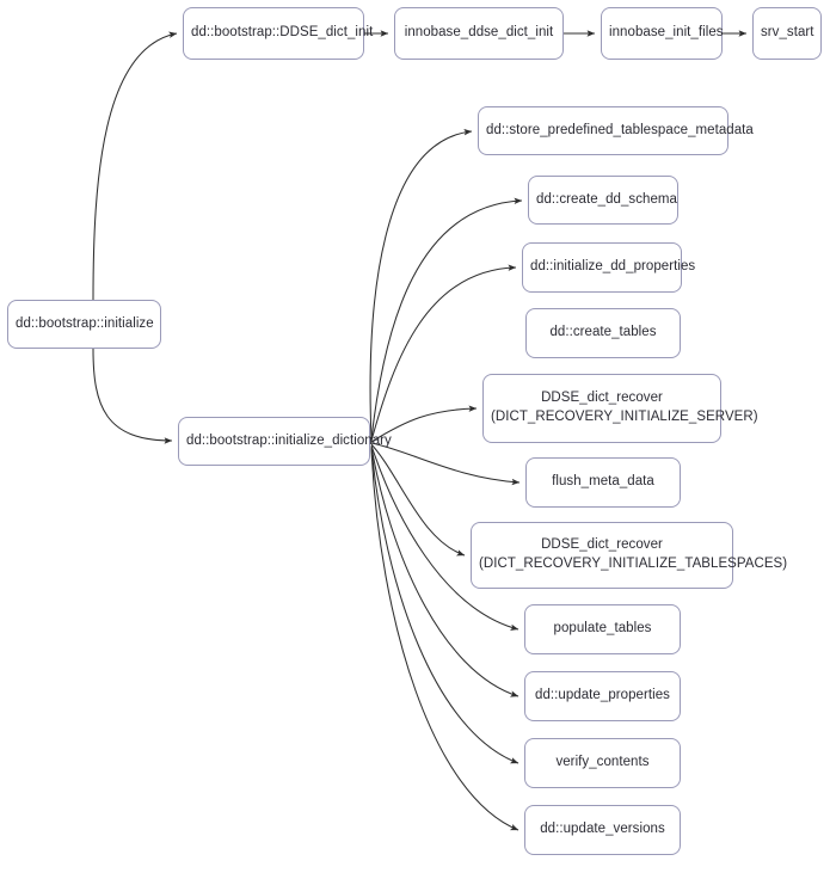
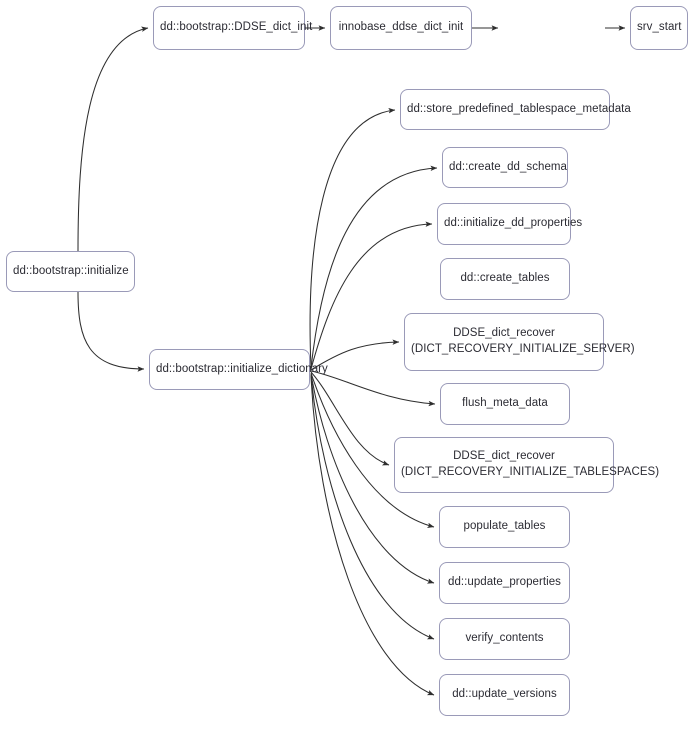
  dd::bootstrap::initialize
  dd::bootstrap::DDSE_dict_init
  innobase_ddse_dict_init
- innobase_init_files
  srv_start
  dd::bootstrap::initialize_dictionary
  dd::store_predefined_tablespace_metadata
  dd::create_dd_schema
  dd::initialize_dd_properties
  dd::create_tables
  DDSE_dict_recover
  (DICT_RECOVERY_INITIALIZE_SERVER)
  flush_meta_data
  DDSE_dict_recover
  (DICT_RECOVERY_INITIALIZE_TABLESPACES)
  populate_tables
  dd::update_properties
  verify_contents
  dd::update_versions
